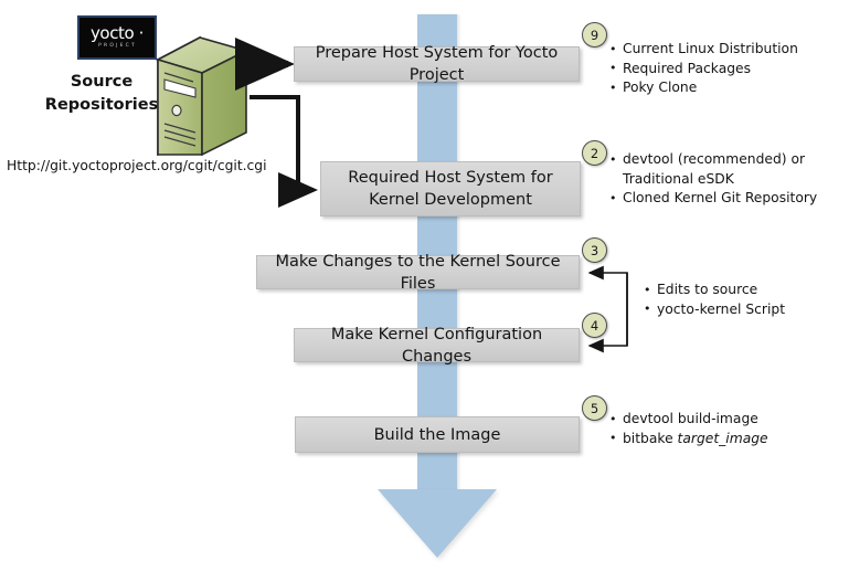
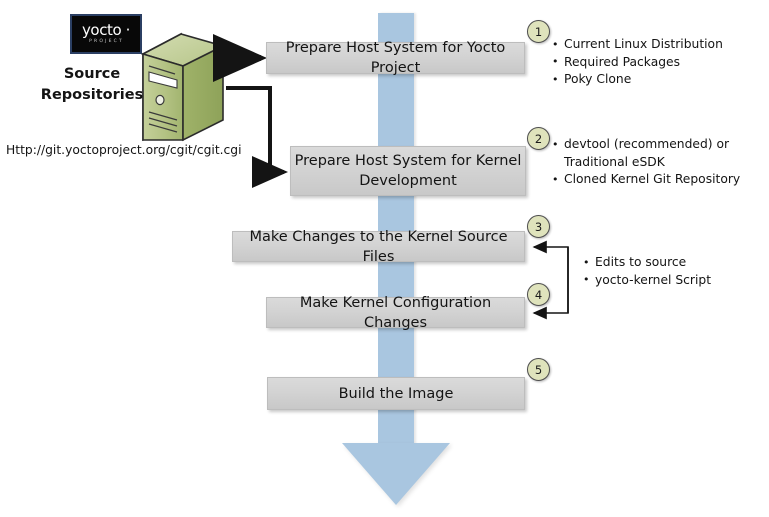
  yocto ·
  Source
  Repositories
  Http://git.yoctoproject.org/cgit/cgit.cgi
  Prepare Host System for Yocto Project
- Required Host System for Kernel Development
+ Prepare Host System for Kernel Development
  Make Changes to the Kernel Source Files
  Make Kernel Configuration Changes
  Build the Image
- 9
+ 1
  2
  3
  4
  5
  Current Linux Distribution
  Required Packages
  Poky Clone
  devtool (recommended) or
  Traditional eSDK
  Cloned Kernel Git Repository
  Edits to source
  yocto-kernel Script
- devtool build-image
- bitbake target_image
